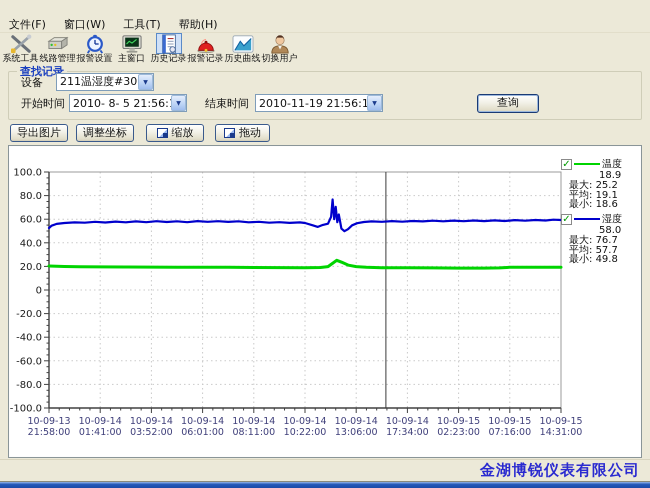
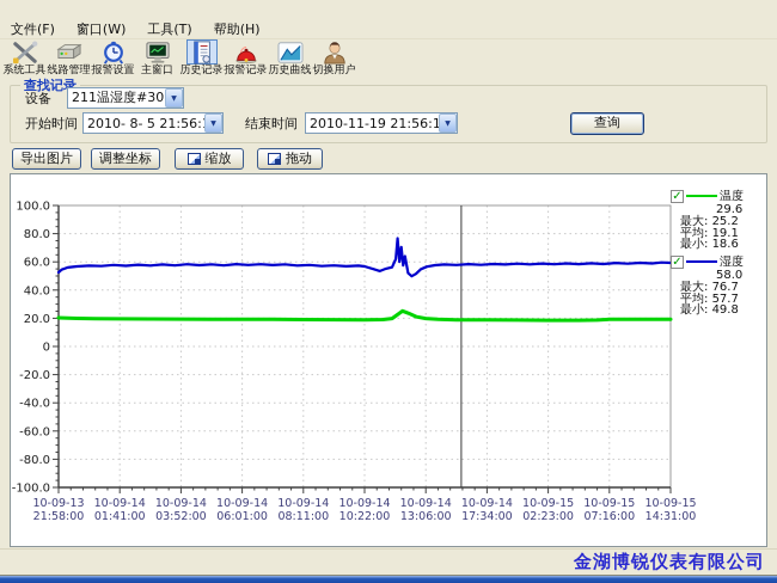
  文件(F)
  窗口(W)
  工具(T)
  帮助(H)
  系统工具
  线路管理
  报警设置
  主窗口
  历史记录
  报警记录
  历史曲线
  切换用户
  查找记录
  设备
  211温湿度#30
  开始时间
  2010- 8- 5 21:56:
  结束时间
  2010-11-19 21:56:1
  查询
  导出图片
  调整坐标
  缩放
  拖动
  -100.0
  -80.0
  -60.0
  -40.0
  -20.0
  0
  20.0
  40.0
  60.0
  80.0
  100.0
  10-09-13 21:58:00
  10-09-14 01:41:00
  10-09-14 03:52:00
  10-09-14 06:01:00
  10-09-14 08:11:00
  10-09-14 10:22:00
  10-09-14 13:06:00
  10-09-14 17:34:00
  10-09-15 02:23:00
  10-09-15 07:16:00
  10-09-15 14:31:00
  ✓
  温度
- 18.9
+ 29.6
  最大: 25.2
  平均: 19.1
  最小: 18.6
  ✓
  湿度
  58.0
  最大: 76.7
  平均: 57.7
  最小: 49.8
  金湖博锐仪表有限公司
